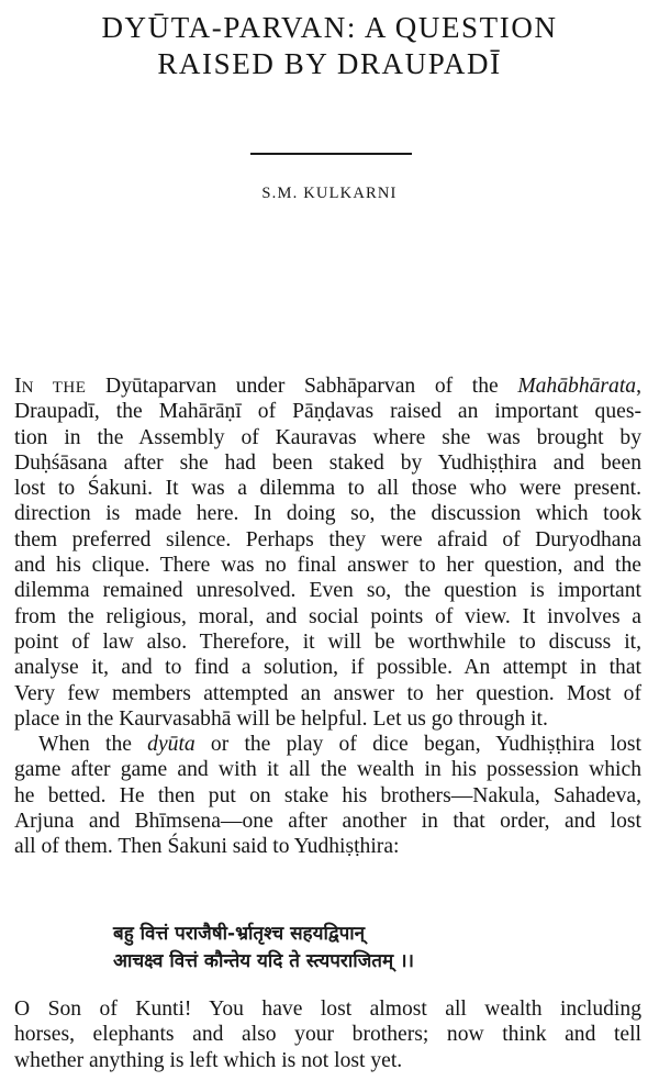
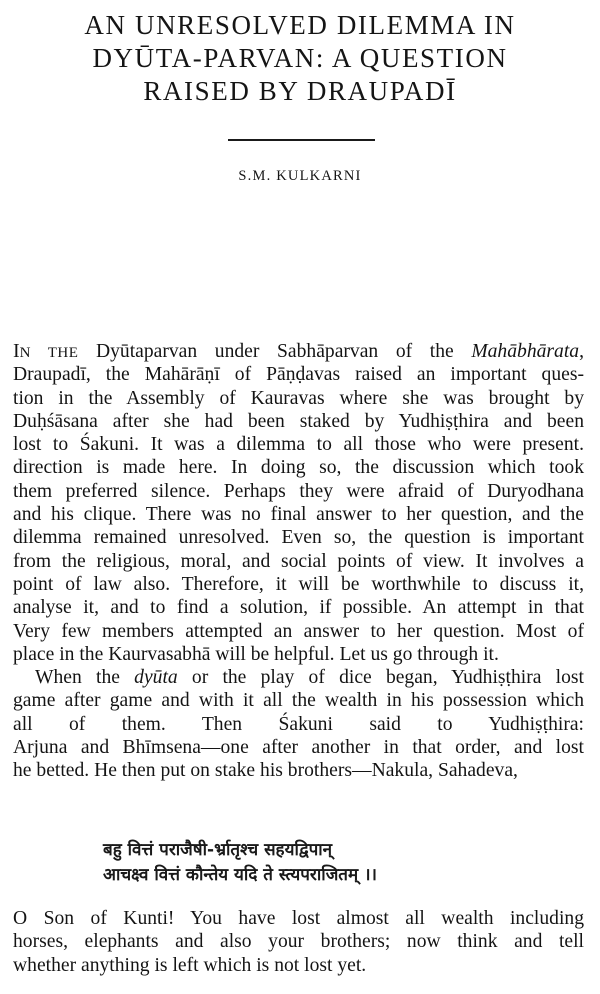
+ AN UNRESOLVED DILEMMA IN
  DYŪTA-PARVAN: A QUESTION
  RAISED BY DRAUPADĪ
  S.M. KULKARNI
  IN THE Dyūtaparvan under Sabhāparvan of the Mahābhārata,
  Draupadī, the Mahārāṇī of Pāṇḍavas raised an important ques-
  tion in the Assembly of Kauravas where she was brought by
  Duḥśāsana after she had been staked by Yudhiṣṭhira and been
  lost to Śakuni. It was a dilemma to all those who were present.
  direction is made here. In doing so, the discussion which took
  them preferred silence. Perhaps they were afraid of Duryodhana
  and his clique. There was no final answer to her question, and the
  dilemma remained unresolved. Even so, the question is important
  from the religious, moral, and social points of view. It involves a
  point of law also. Therefore, it will be worthwhile to discuss it,
  analyse it, and to find a solution, if possible. An attempt in that
  Very few members attempted an answer to her question. Most of
  place in the Kaurvasabhā will be helpful. Let us go through it.
  When the dyūta or the play of dice began, Yudhiṣṭhira lost
  game after game and with it all the wealth in his possession which
- he betted. He then put on stake his brothers—Nakula, Sahadeva,
+ all of them. Then Śakuni said to Yudhiṣṭhira:
  Arjuna and Bhīmsena—one after another in that order, and lost
- all of them. Then Śakuni said to Yudhiṣṭhira:
+ he betted. He then put on stake his brothers—Nakula, Sahadeva,
  बहु वित्तं पराजैषी-र्भ्रातृश्च सहयद्विपान्
  आचक्ष्व वित्तं कौन्तेय यदि ते स्त्यपराजितम् ।।
  O Son of Kunti! You have lost almost all wealth including
  horses, elephants and also your brothers; now think and tell
  whether anything is left which is not lost yet.
